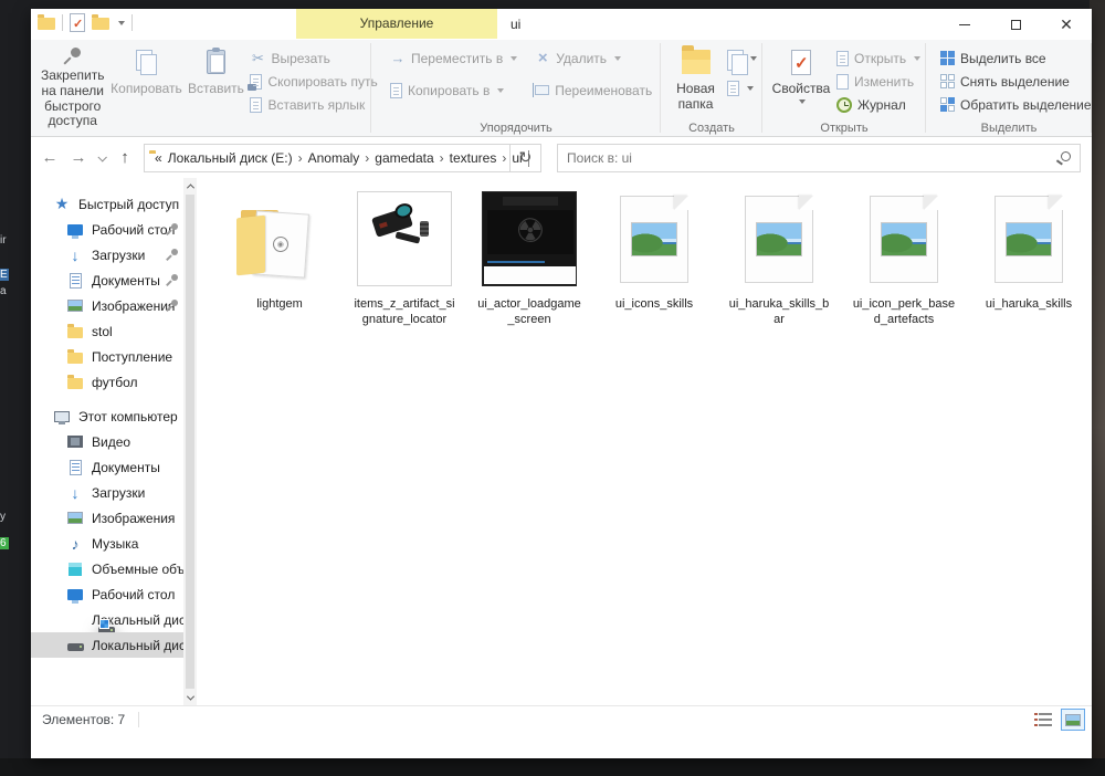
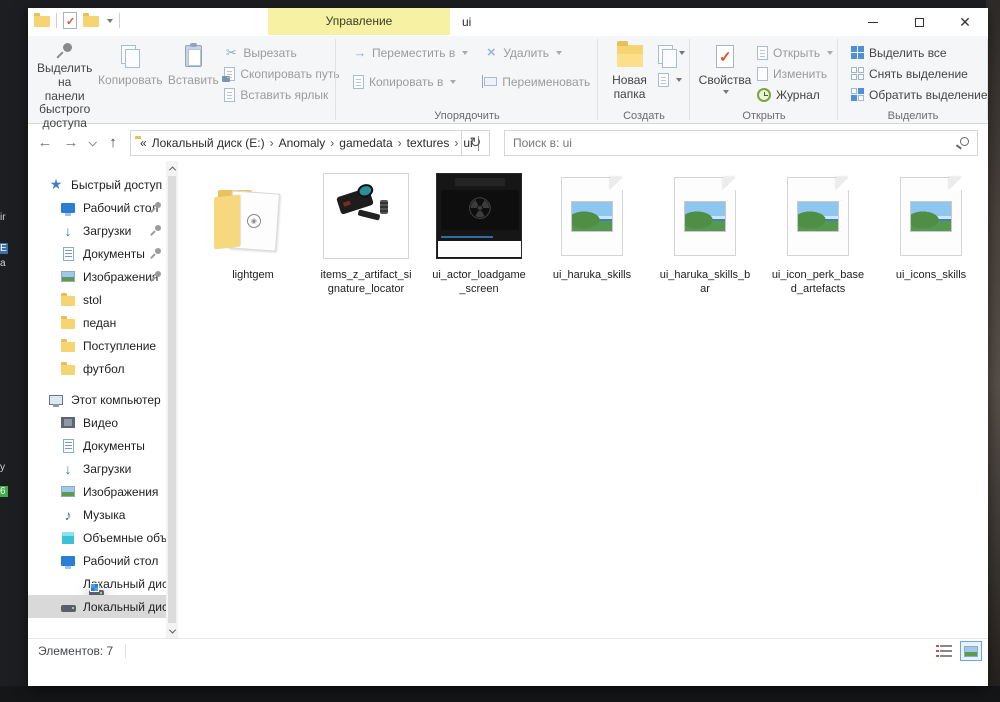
  ir
  E
  a
  y
  6
  ✓
  Управление
  ui
  ✕
- Закрепить на панели быстрого доступа
+ Выделить на панели быстрого доступа
  Копировать
  Вставить
  ✂
  Вырезать
  Скопировать пут
  Вставить ярлык
  →
  Переместить в
  Копировать в
  ×
  Удалить
  Переименовать
  Упорядочить
  Новая папка
  Создать
  ✓
  Свойства
  Открыть
  Изменить
  Журнал
  Открыть
  Выделить все
  Снять выделение
  Обратить выделение
  Выделить
  ←
  →
  ↑
  «
  Локальный диск (E:)
  ›
  Anomaly
  ›
  gamedata
  ›
  textures
  ›
  ui
  ↻
  Поиск в: ui
  ★
  Быстрый доступ
  Рабочий сто
  ↓
  Загрузки
  Документы
  Изображени
  stol
+ педан
  Поступление
  футбол
  Этот компьютер
  Видео
  Документы
  ↓
  Загрузки
  Изображения
  ♪
  Музыка
  Объемные объ
  Рабочий стол
  Локальный дис
  lightgem
  items_z_artifact_signature_locator
  ☢
  ui_actor_loadgame_screen
- ui_icons_skills
+ ui_haruka_skills
  ui_haruka_skills_bar
  ui_icon_perk_based_artefacts
- ui_haruka_skills
+ ui_icons_skills
  Элементов: 7
